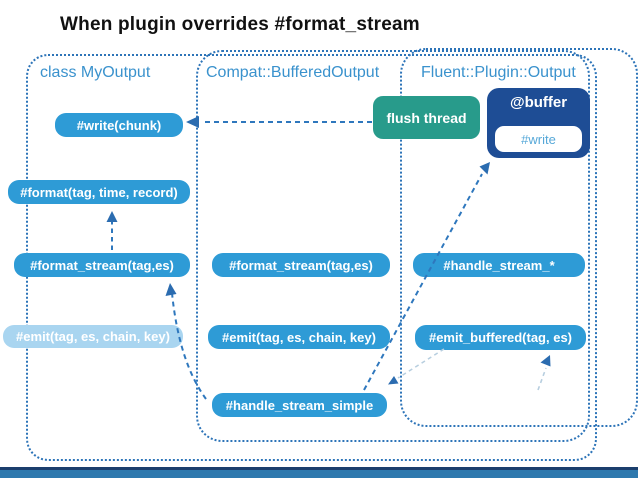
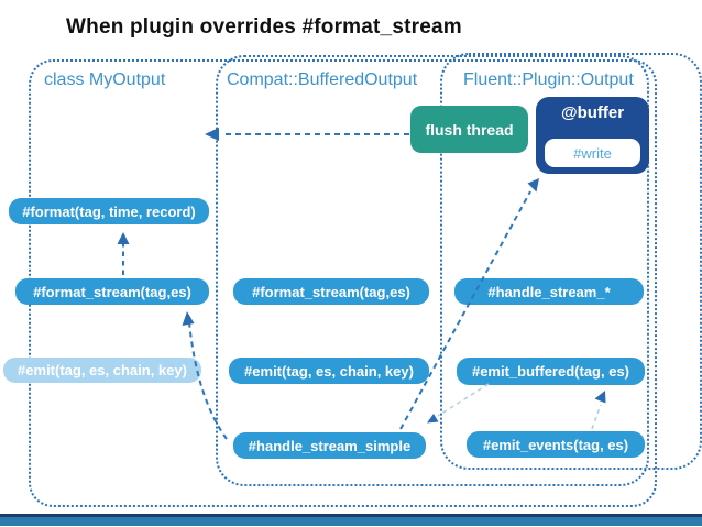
  When plugin overrides #format_stream
  class MyOutput
  Compat::BufferedOutput
  Fluent::Plugin::Output
- #write(chunk)
  #format(tag, time, record)
  #format_stream(tag,es)
  #emit(tag, es, chain, key)
  #format_stream(tag,es)
  #emit(tag, es, chain, key)
  #handle_stream_simple
  flush thread
  @buffer
  #write
  #handle_stream_*
  #emit_buffered(tag, es)
+ #emit_events(tag, es)
